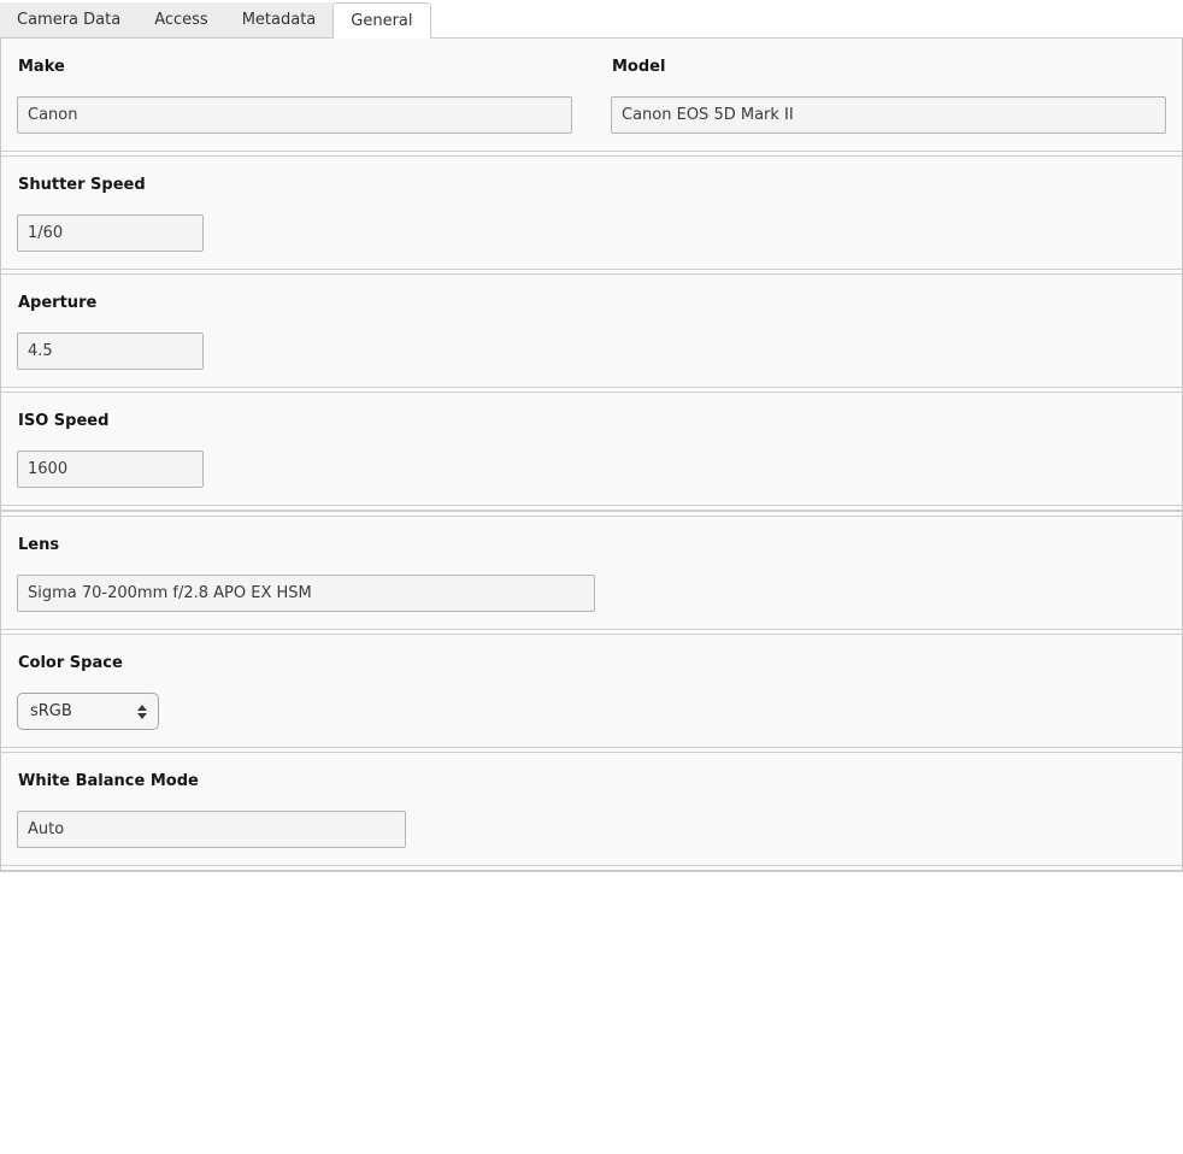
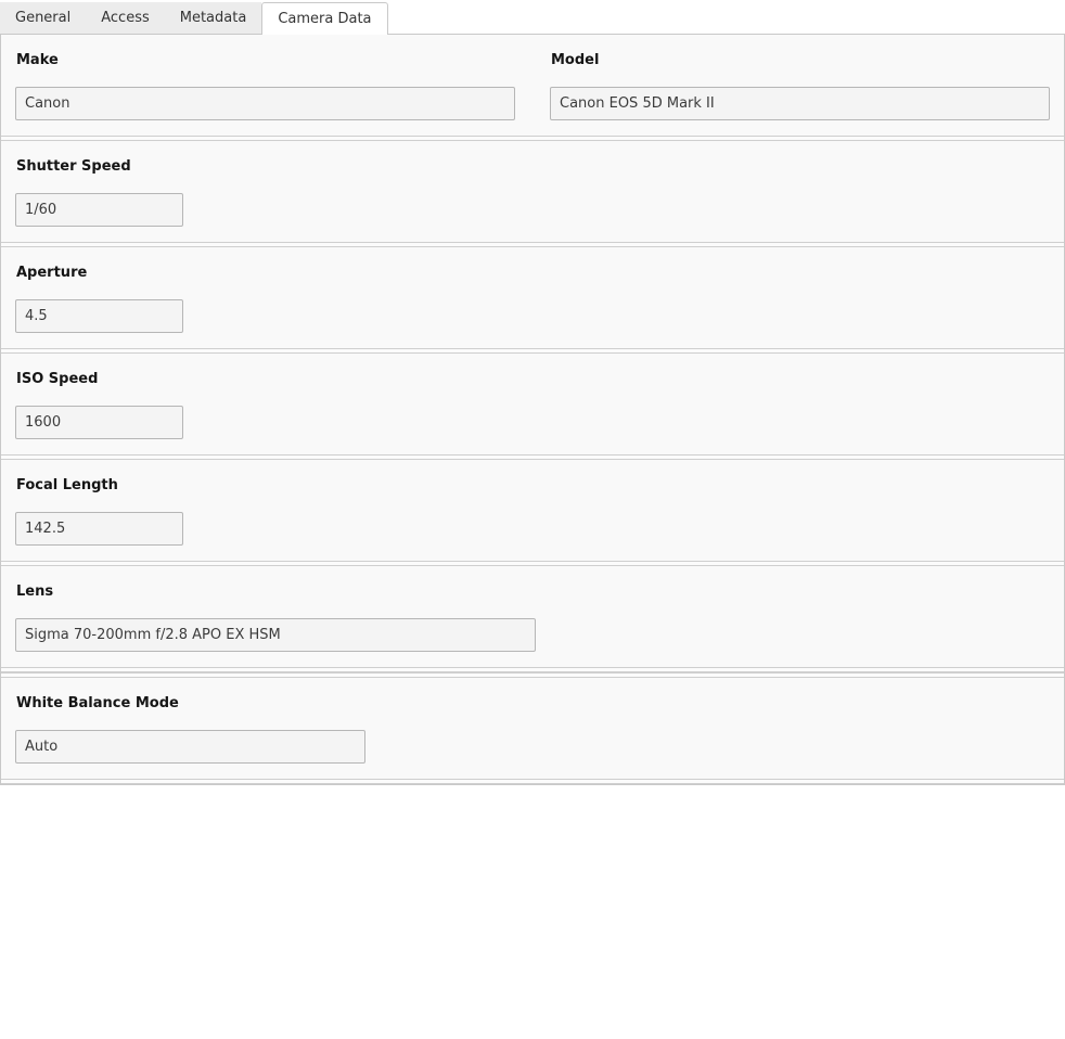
- Camera Data
+ General
  Access
  Metadata
- General
+ Camera Data
  Make
  Canon
  Model
  Canon EOS 5D Mark II
  Shutter Speed
  1/60
  Aperture
  4.5
  ISO Speed
  1600
+ Focal Length
+ 142.5
  Lens
  Sigma 70-200mm f/2.8 APO EX HSM
- Color Space
- sRGB
  White Balance Mode
  Auto
